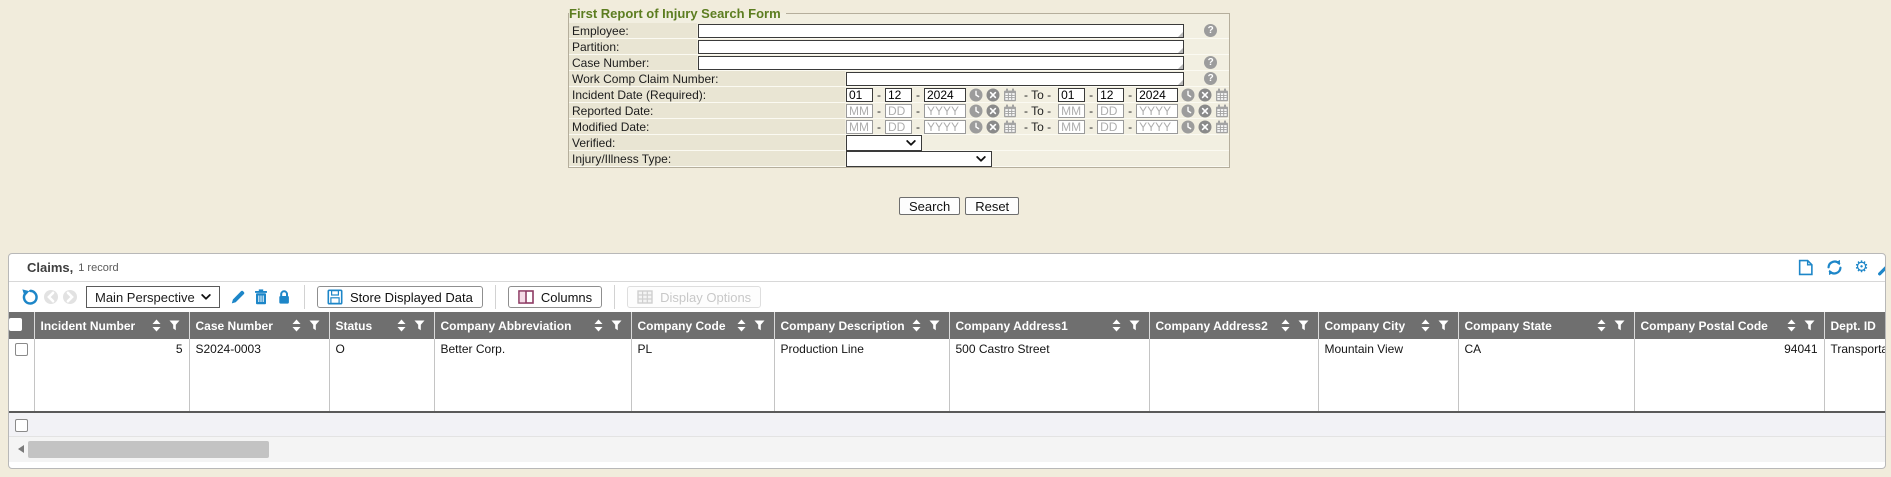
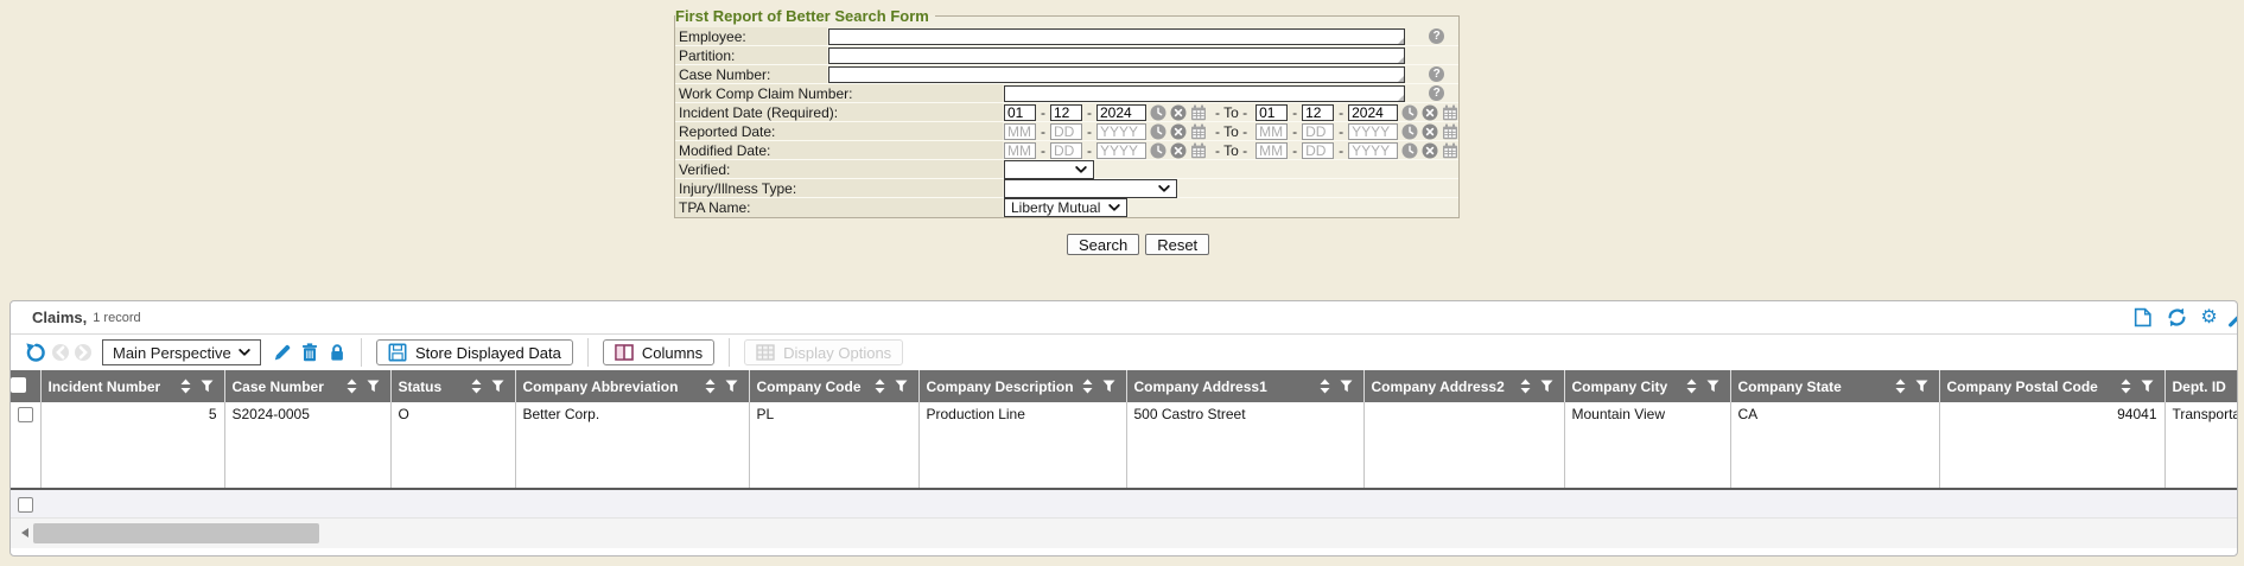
- First Report of Injury Search Form
+ First Report of Better Search Form
  Employee:
  ?
  Partition:
  Case Number:
  ?
  Work Comp Claim Number:
  ?
  Incident Date (Required):
  01
  -
  12
  -
  2024
  - To -
  01
  -
  12
  -
  2024
  Reported Date:
  MM
  -
  DD
  -
  YYYY
  - To -
  MM
  -
  DD
  -
  YYYY
  Modified Date:
  MM
  -
  DD
  -
  YYYY
  - To -
  MM
  -
  DD
  -
  YYYY
  Verified:
  Injury/Illness Type:
+ TPA Name:
+ Liberty Mutual
  Search
  Reset
  Claims,
  1 record
  ⚙
  Main Perspective
  Store Displayed Data
  Columns
  Display Options
  	Incident Number	Case Number	Status	Company Abbreviation	Company Code	Company Description	Company Address1	Company Address2	Company City	Company State	Company Postal Code	Dept. ID
- 	5	S2024-0003	O	Better Corp.	PL	Production Line	500 Castro Street		Mountain View	CA	94041	Transporta
+ 	5	S2024-0005	O	Better Corp.	PL	Production Line	500 Castro Street		Mountain View	CA	94041	Transporta
